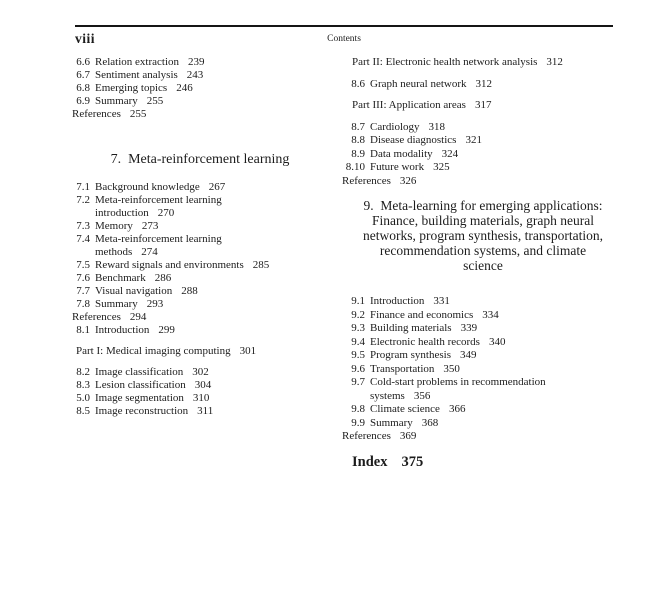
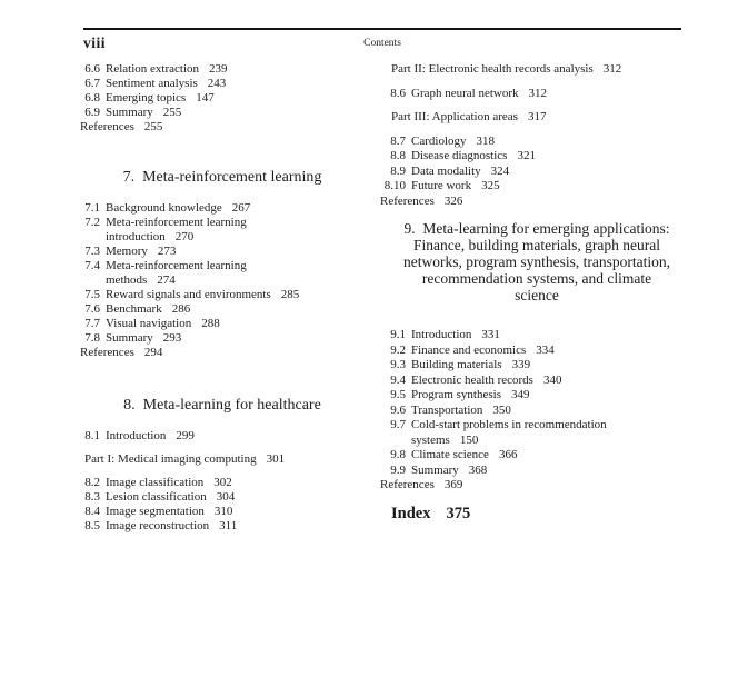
  viii
  Contents
  6.6 Relation extraction 239
  6.7 Sentiment analysis 243
- 6.8 Emerging topics 246
+ 6.8 Emerging topics 147
  6.9 Summary 255
  References 255
  7. Meta-reinforcement learning
  7.1 Background knowledge 267
  7.2 Meta-reinforcement learning
  introduction 270
  7.3 Memory 273
  7.4 Meta-reinforcement learning
  methods 274
  7.5 Reward signals and environments 285
  7.6 Benchmark 286
  7.7 Visual navigation 288
  7.8 Summary 293
  References 294
+ 8. Meta-learning for healthcare
  8.1 Introduction 299
  Part I: Medical imaging computing 301
  8.2 Image classification 302
  8.3 Lesion classification 304
- 5.0 Image segmentation 310
+ 8.4 Image segmentation 310
  8.5 Image reconstruction 311
- Part II: Electronic health network analysis 312
+ Part II: Electronic health records analysis 312
  8.6 Graph neural network 312
  Part III: Application areas 317
  8.7 Cardiology 318
  8.8 Disease diagnostics 321
  8.9 Data modality 324
  8.10 Future work 325
  References 326
  9. Meta-learning for emerging applications:
  Finance, building materials, graph neural
  networks, program synthesis, transportation,
  recommendation systems, and climate
  science
  9.1 Introduction 331
  9.2 Finance and economics 334
  9.3 Building materials 339
  9.4 Electronic health records 340
  9.5 Program synthesis 349
  9.6 Transportation 350
  9.7 Cold-start problems in recommendation
- systems 356
+ systems 150
  9.8 Climate science 366
  9.9 Summary 368
  References 369
  Index 375
